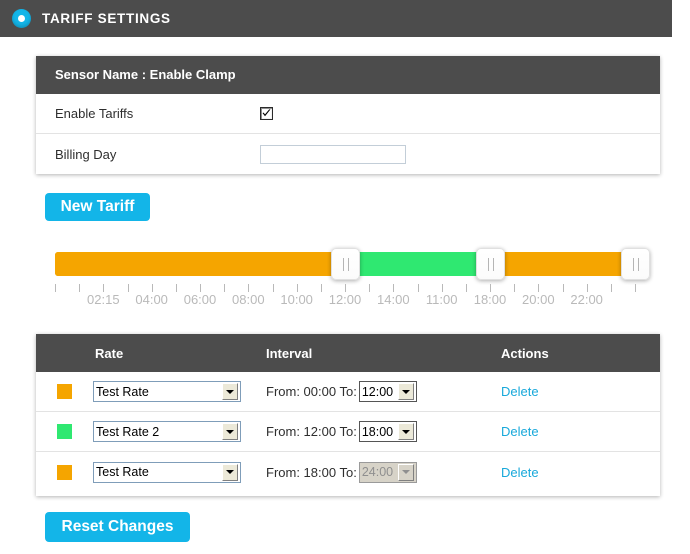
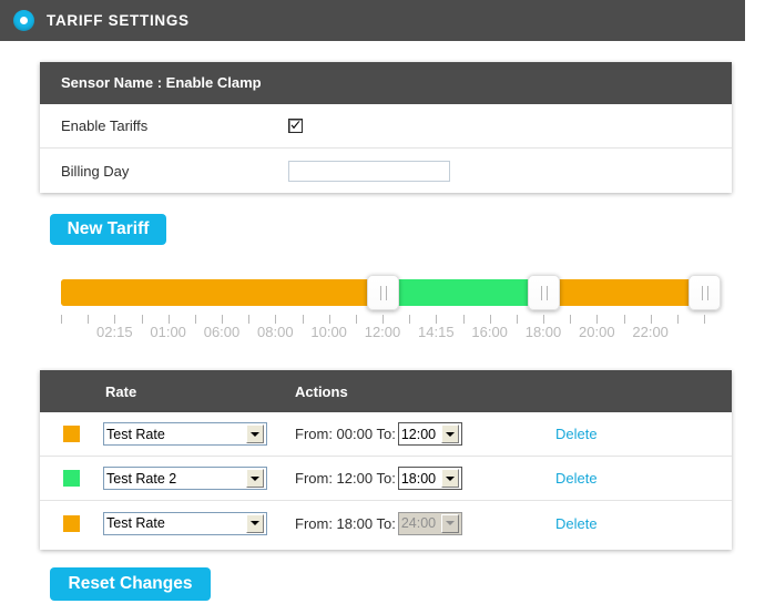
  TARIFF SETTINGS
  Sensor Name : Enable Clamp
  Enable Tariffs
  Billing Day
  New Tariff
  02:15
- 04:00
+ 01:00
  06:00
  08:00
  10:00
  12:00
- 14:00
+ 14:15
- 11:00
+ 16:00
  18:00
  20:00
  22:00
  Rate
- Interval
  Actions
  Test Rate
  From: 00:00 To:
  12:00
  Delete
  Test Rate 2
  From: 12:00 To:
  18:00
  Delete
  Test Rate
  From: 18:00 To:
  24:00
  Delete
  Reset Changes
